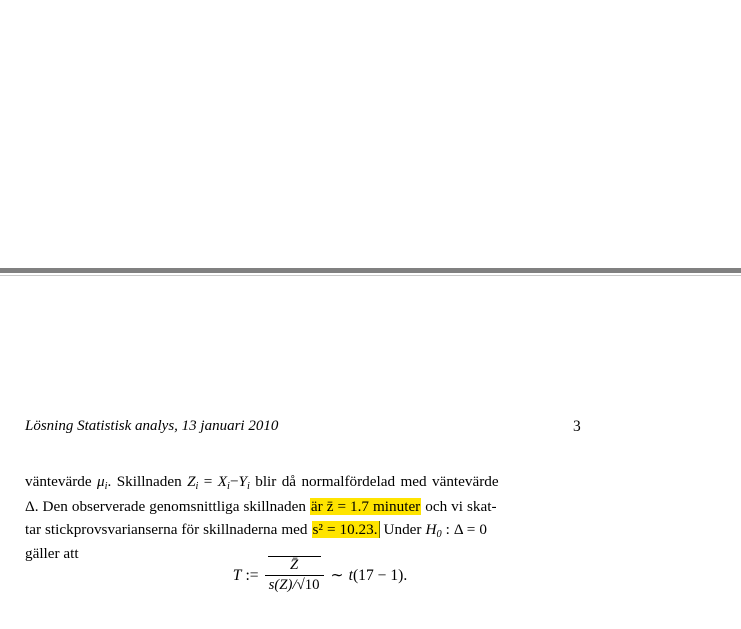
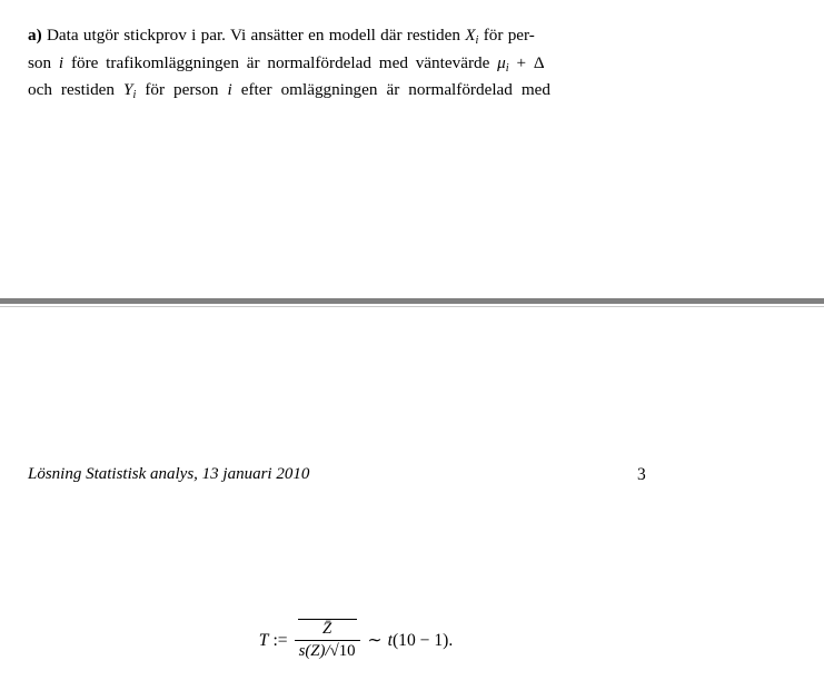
+ a) Data utgör stickprov i par. Vi ansätter en modell där restiden Xi för per-
+ son i före trafikomläggningen är normalfördelad med väntevärde μi + Δ
+ och restiden Yi för person i efter omläggningen är normalfördelad med
  Lösning Statistisk analys, 13 januari 2010
  3
- väntevärde μi. Skillnaden Zi = Xi−Yi blir då normalfördelad med väntevärde
- Δ. Den observerade genomsnittliga skillnaden är z̄ = 1.7 minuter och vi skat-
- tar stickprovsvarianserna för skillnaderna med s² = 10.23. Under H0 : Δ = 0
- gäller att
  T :=
  Z̄
  s(Z)/√10
- ∼ t(17 − 1).
+ ∼ t(10 − 1).
